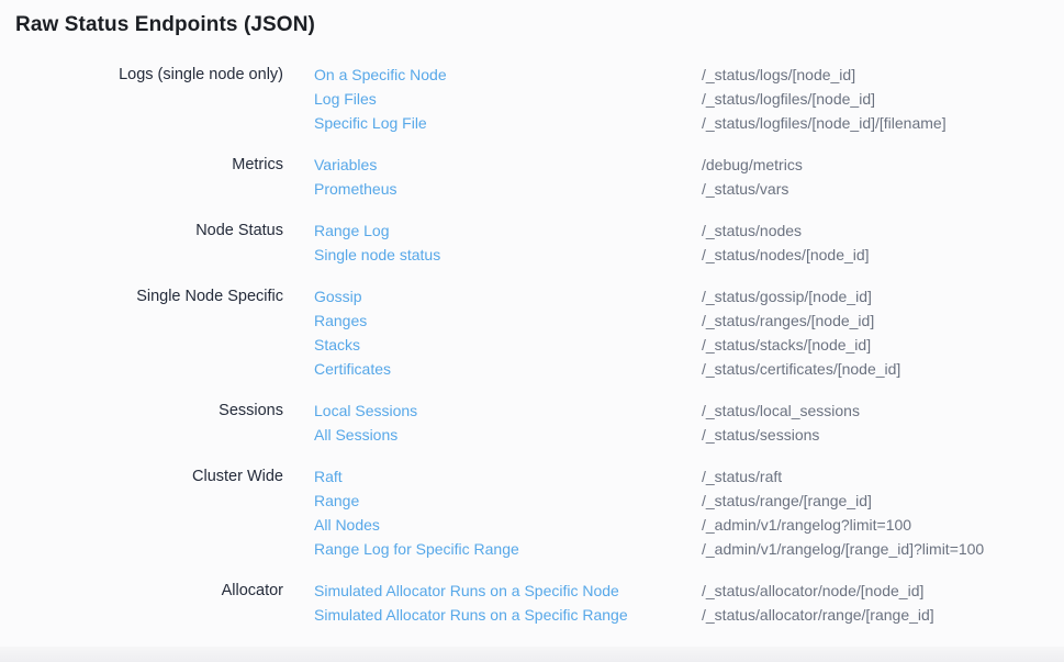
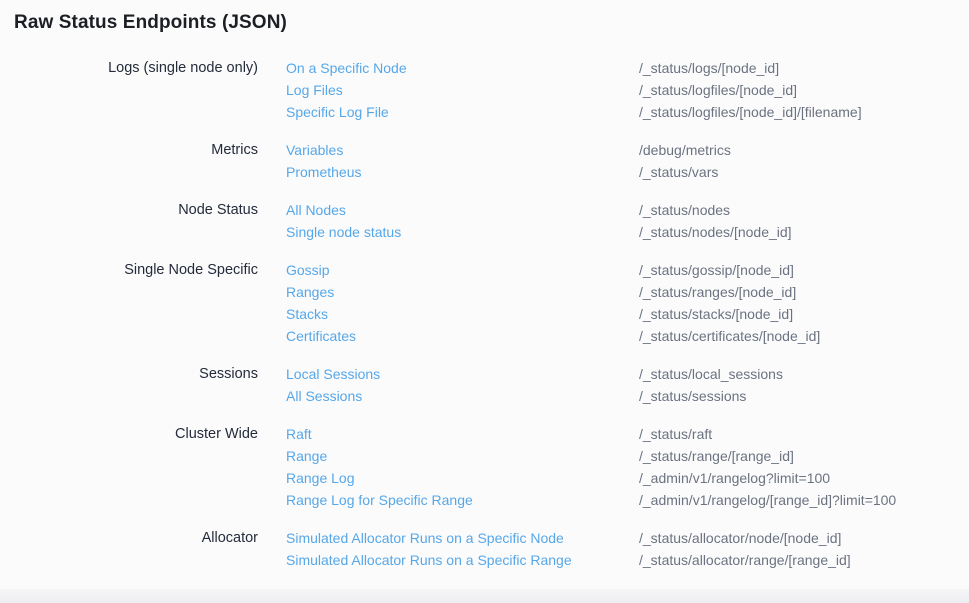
  Raw Status Endpoints (JSON)
  Logs (single node only)
  On a Specific Node
  /_status/logs/[node_id]
  Log Files
  /_status/logfiles/[node_id]
  Specific Log File
  /_status/logfiles/[node_id]/[filename]
  Metrics
  Variables
  /debug/metrics
  Prometheus
  /_status/vars
  Node Status
- Range Log
+ All Nodes
  /_status/nodes
  Single node status
  /_status/nodes/[node_id]
  Single Node Specific
  Gossip
  /_status/gossip/[node_id]
  Ranges
  /_status/ranges/[node_id]
  Stacks
  /_status/stacks/[node_id]
  Certificates
  /_status/certificates/[node_id]
  Sessions
  Local Sessions
  /_status/local_sessions
  All Sessions
  /_status/sessions
  Cluster Wide
  Raft
  /_status/raft
  Range
  /_status/range/[range_id]
- All Nodes
+ Range Log
  /_admin/v1/rangelog?limit=100
  Range Log for Specific Range
  /_admin/v1/rangelog/[range_id]?limit=100
  Allocator
  Simulated Allocator Runs on a Specific Node
  /_status/allocator/node/[node_id]
  Simulated Allocator Runs on a Specific Range
  /_status/allocator/range/[range_id]
